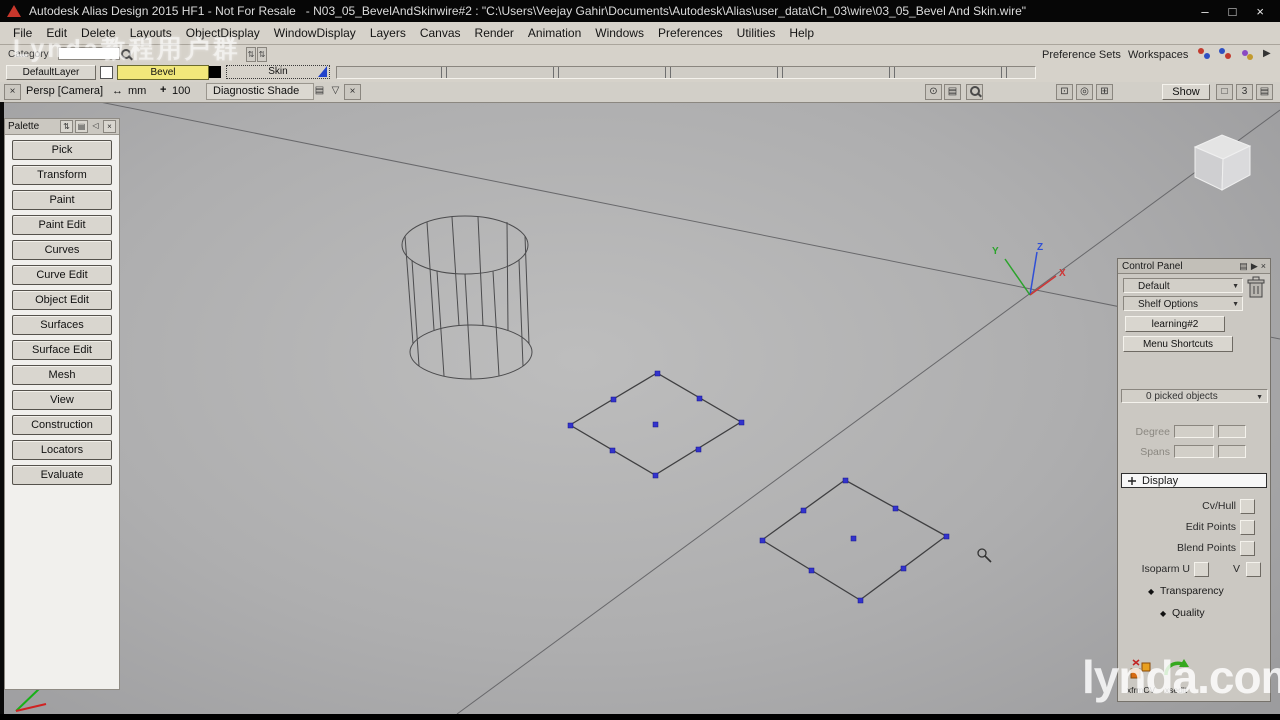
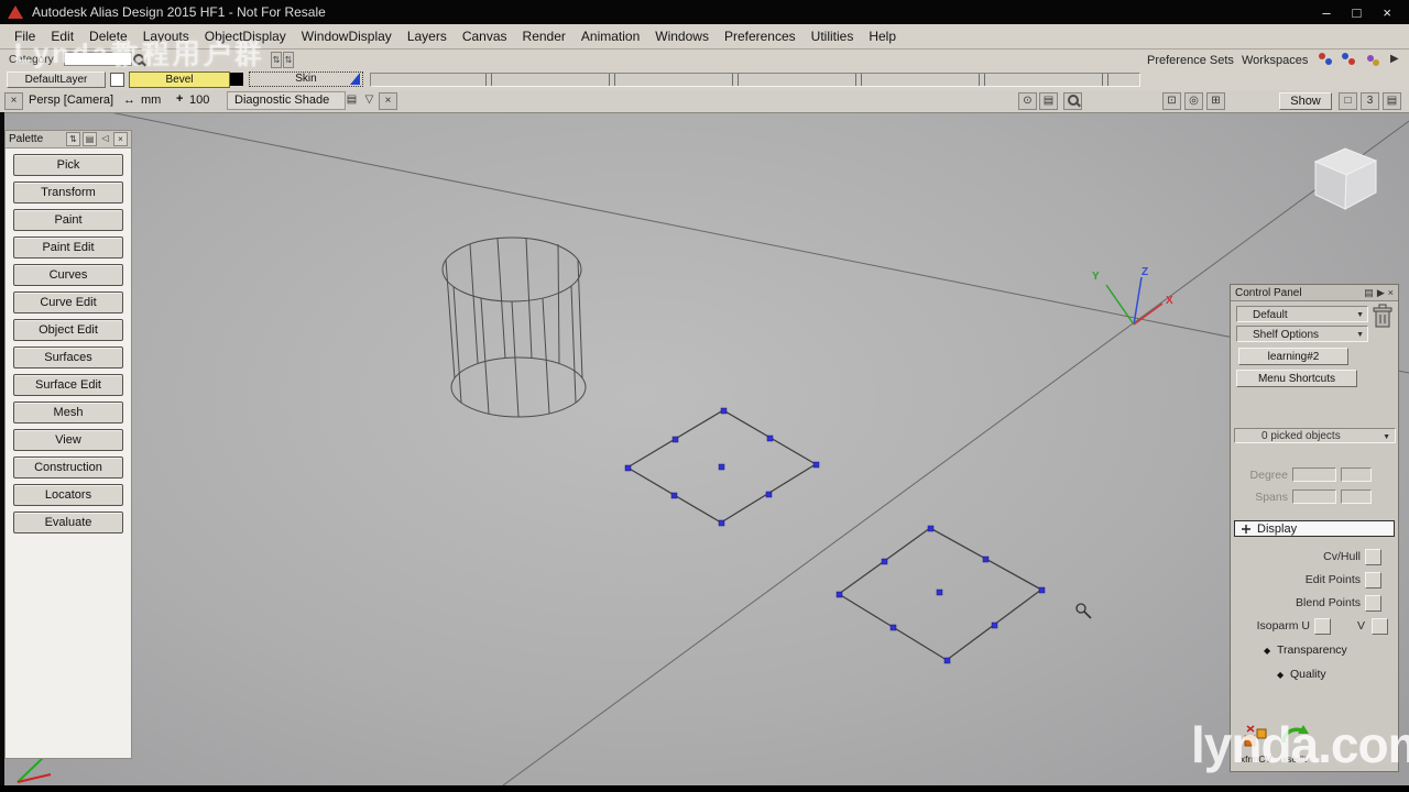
  Autodesk Alias Design 2015 HF1 - Not For Resale
- - N03_05_BevelAndSkinwire#2 : "C:\Users\Veejay Gahir\Documents\Autodesk\Alias\user_data\Ch_03\wire\03_05_Bevel And Skin.wire"
  –
  □
  ×
  File
  Edit
  Delete
  Layouts
  ObjectDisplay
  WindowDisplay
  Layers
  Canvas
  Render
  Animation
  Windows
  Preferences
  Utilities
  Help
  Category
  ⇅
  ⇅
  Preference Sets
  Workspaces
  ▶
  DefaultLayer
  Bevel
  Skin
  ×
  Persp [Camera]
  ↔
  mm
  +
  100
  Diagnostic Shade
  ▤
  ▽
  ×
  ⊙
  ▤
  ⊡
  ◎
  ⊞
  Show
  □
  3
  ▤
  Z
  X
  Y
  Palette
  ⇅
  ▤
  ◁
  ×
  Pick
  Transform
  Paint
  Paint Edit
  Curves
  Curve Edit
  Object Edit
  Surfaces
  Surface Edit
  Mesh
  View
  Construction
  Locators
  Evaluate
  Control Panel
  ▤
  ▶
  ×
  Default
  Shelf Options
  learning#2
  Menu Shortcuts
  0 picked objects
  Degree
  Spans
  Display
  Cv/Hull
  Edit Points
  Blend Points
  Isoparm U
  V
  ◆
  Transparency
  ◆
  Quality
  xfrmCV
  xsedit
  Lynda教程用户群
  lynda.co
